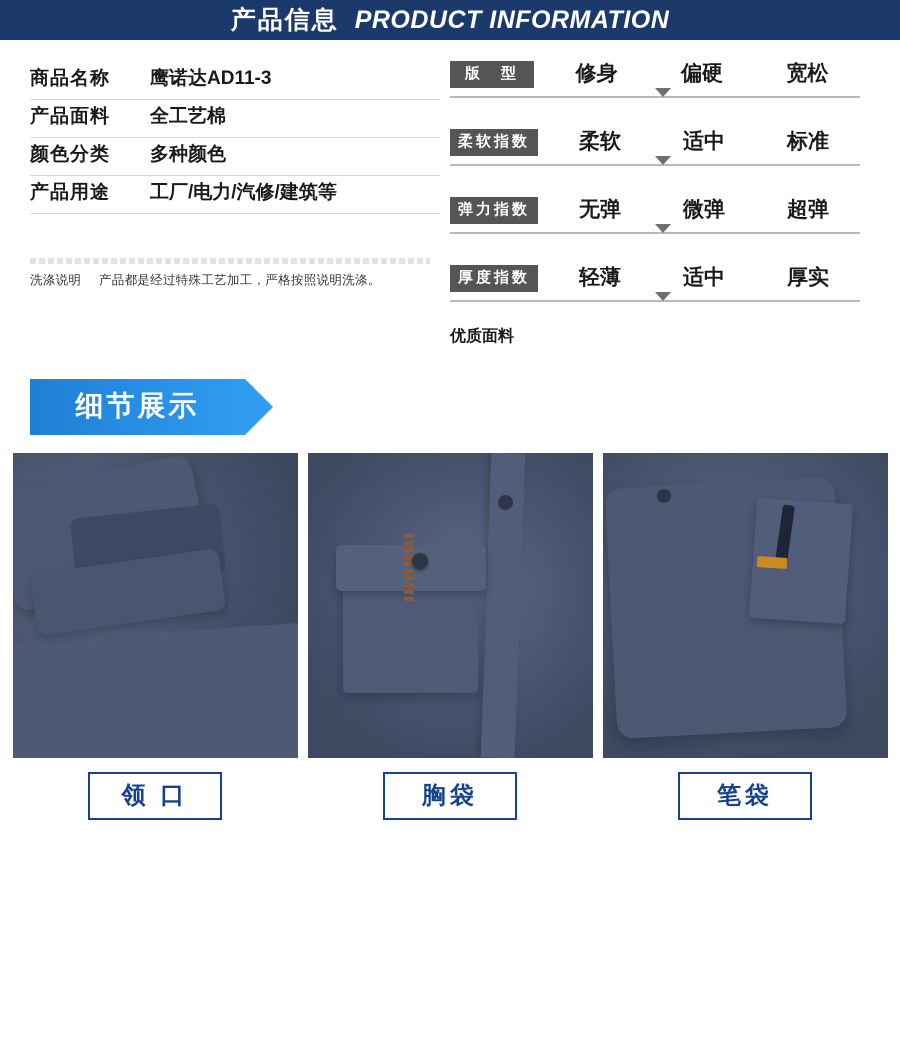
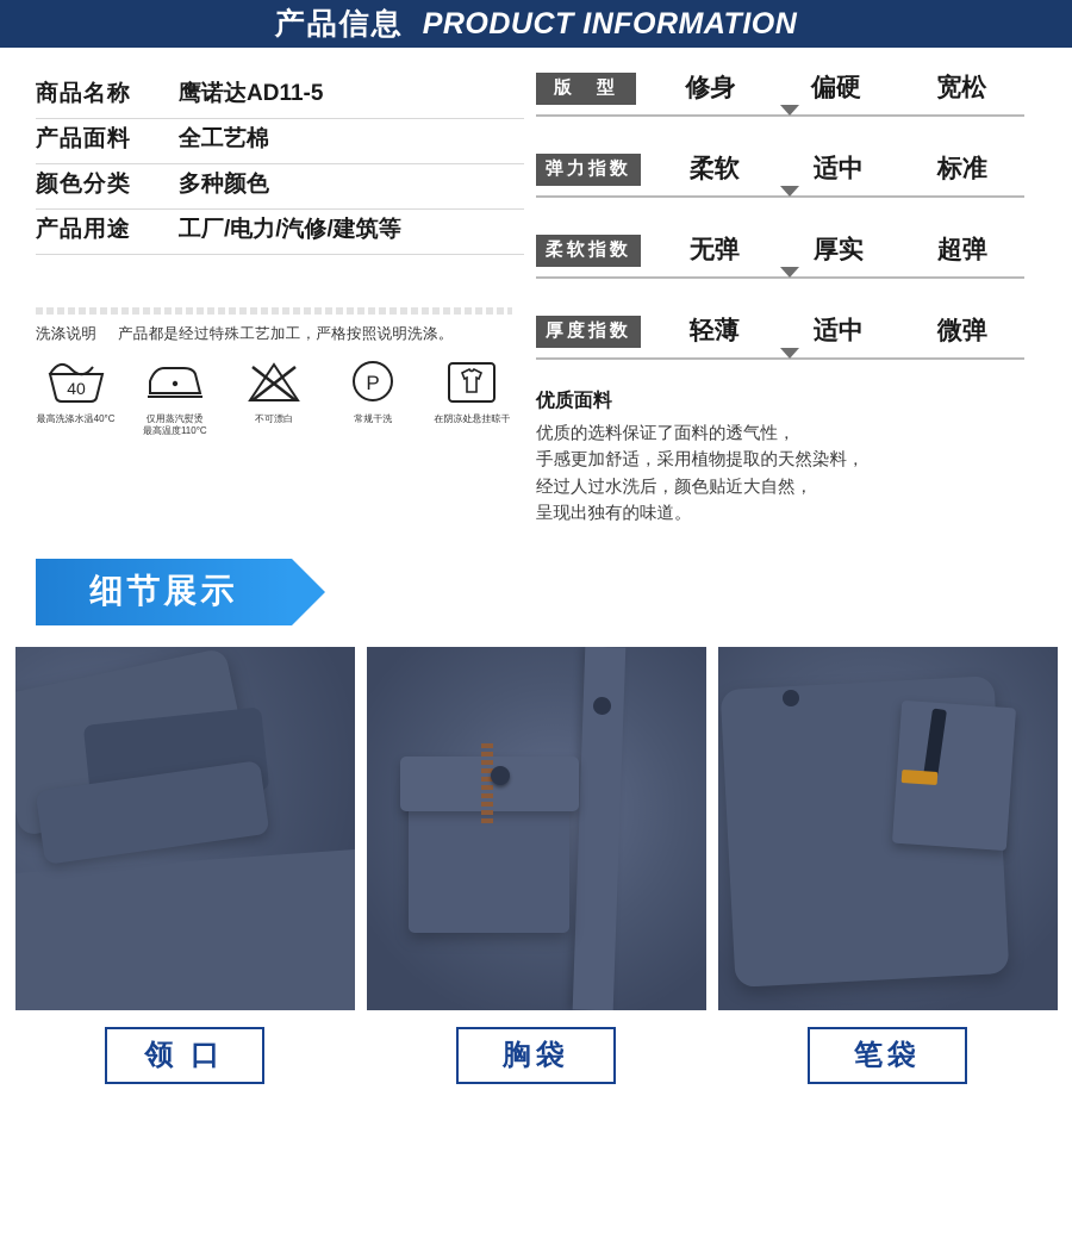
  产品信息
  PRODUCT INFORMATION
  商品名称
- 鹰诺达AD11-3
+ 鹰诺达AD11-5
  产品面料
  全工艺棉
  颜色分类
  多种颜色
  产品用途
  工厂/电力/汽修/建筑等
  洗涤说明 产品都是经过特殊工艺加工，严格按照说明洗涤。
+ 40
+ 最高洗涤水温40°C
+ 仅用蒸汽熨烫
+ 最高温度110°C
+ 不可漂白
+ P
+ 常规干洗
+ 在阴凉处悬挂晾干
  版 型
  修身
  偏硬
  宽松
- 柔软指数
+ 弹力指数
  柔软
  适中
  标准
- 弹力指数
+ 柔软指数
  无弹
- 微弹
+ 厚实
  超弹
  厚度指数
  轻薄
  适中
- 厚实
+ 微弹
  优质面料
+ 优质的选料保证了面料的透气性，
+ 手感更加舒适，采用植物提取的天然染料，
+ 经过人过水洗后，颜色贴近大自然，
+ 呈现出独有的味道。
  细节展示
  领 口
  胸袋
  笔袋
